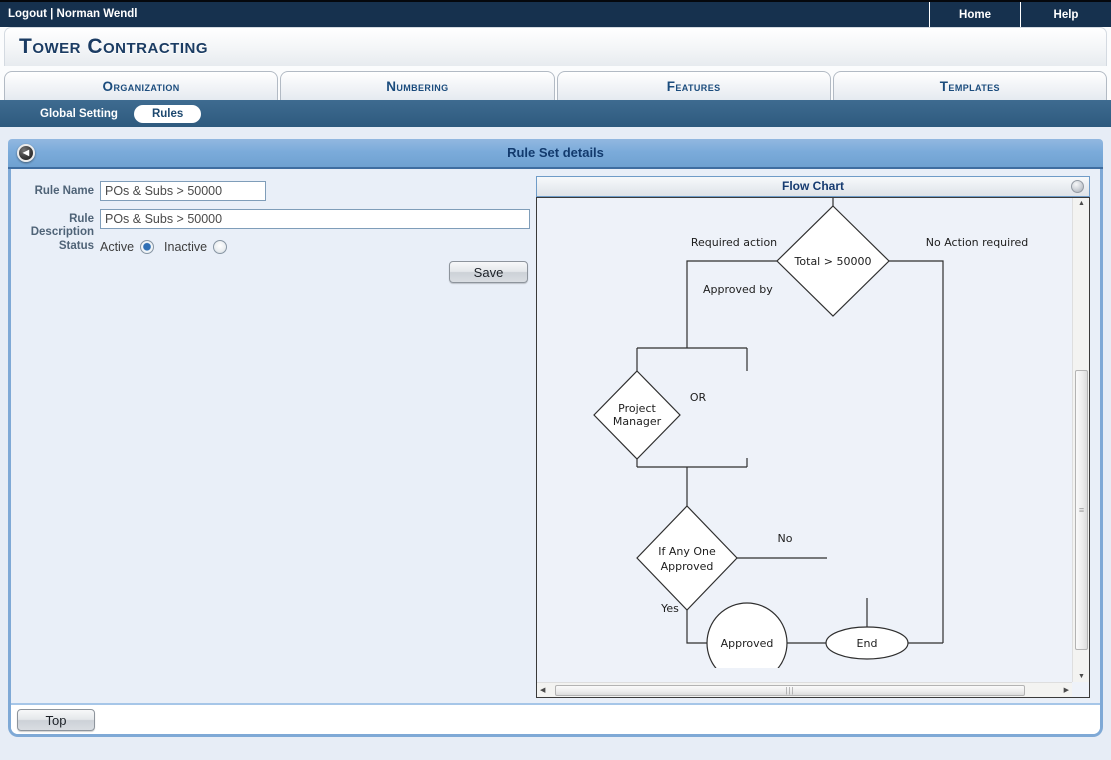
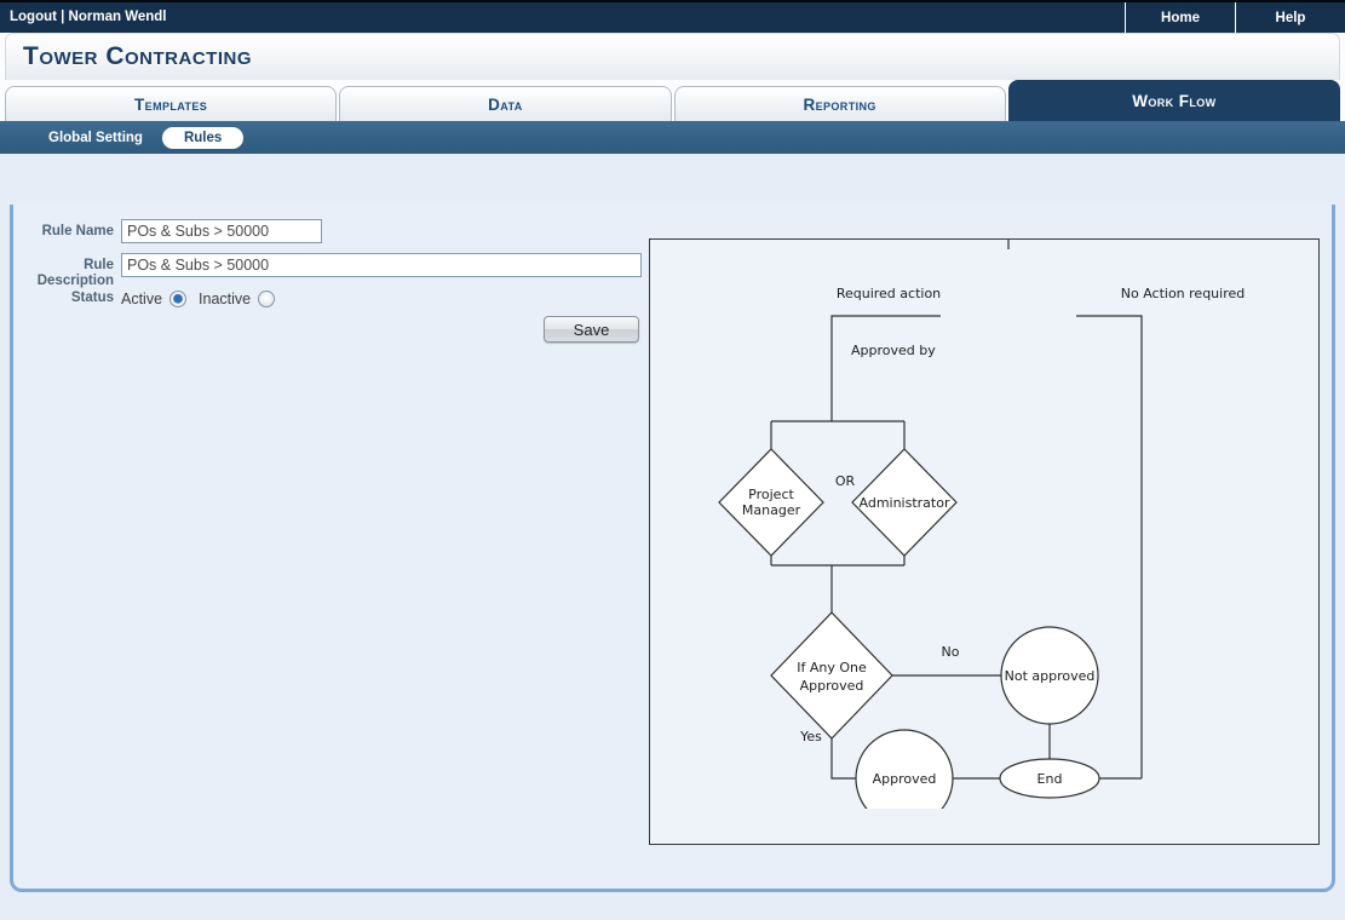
  Logout | Norman Wendl
  Home
  Help
  Tower Contracting
- Organization
- Numbering
- Features
  Templates
+ Data
+ Reporting
+ Work Flow
  Global Setting
  Rules
- ◀
- Rule Set details
  Rule Name
  POs & Subs > 50000
  Rule Description
  POs & Subs > 50000
  Status
  Active
  Inactive
  Save
- Flow Chart
- Total > 50000
  Project
  Manager
+ Administrator
  If Any One
  Approved
+ Not approved
  Approved
  End
  Required action
  No Action required
  Approved by
  OR
  No
  Yes
- ≡
- |||
- Top
